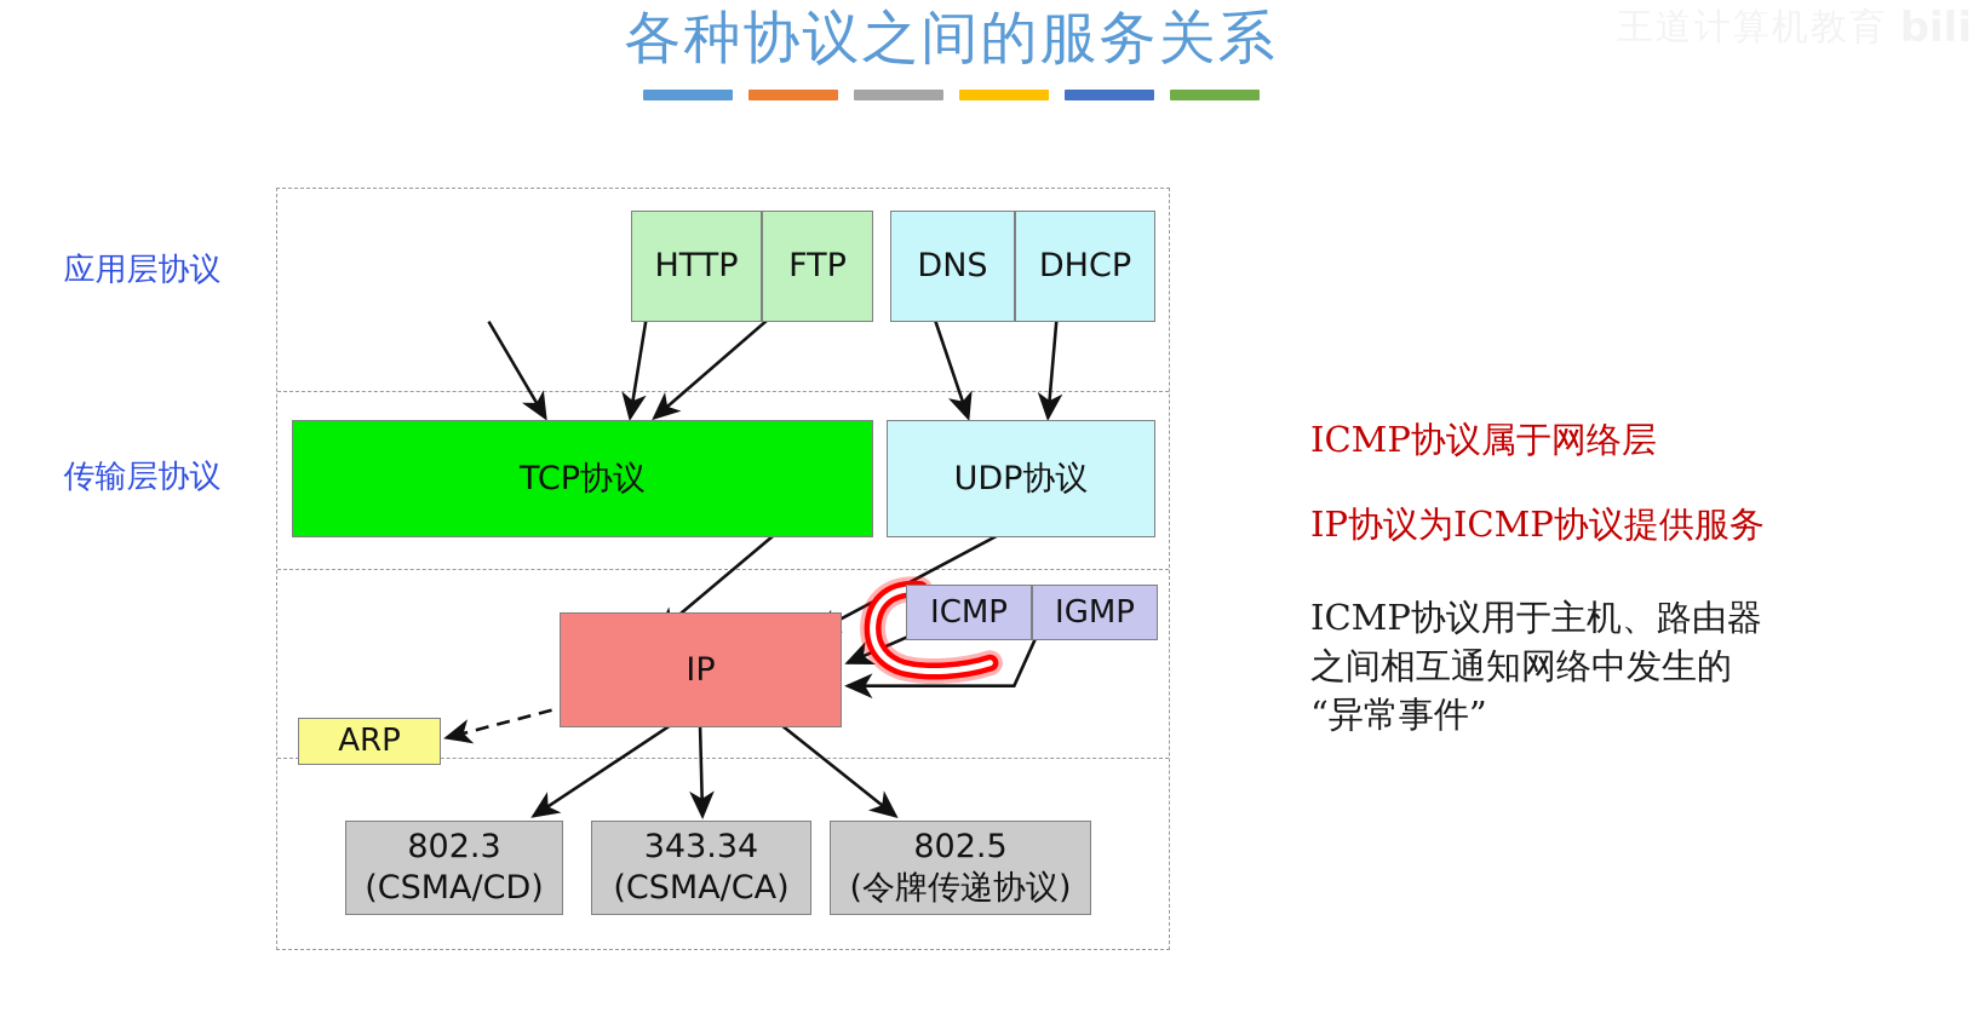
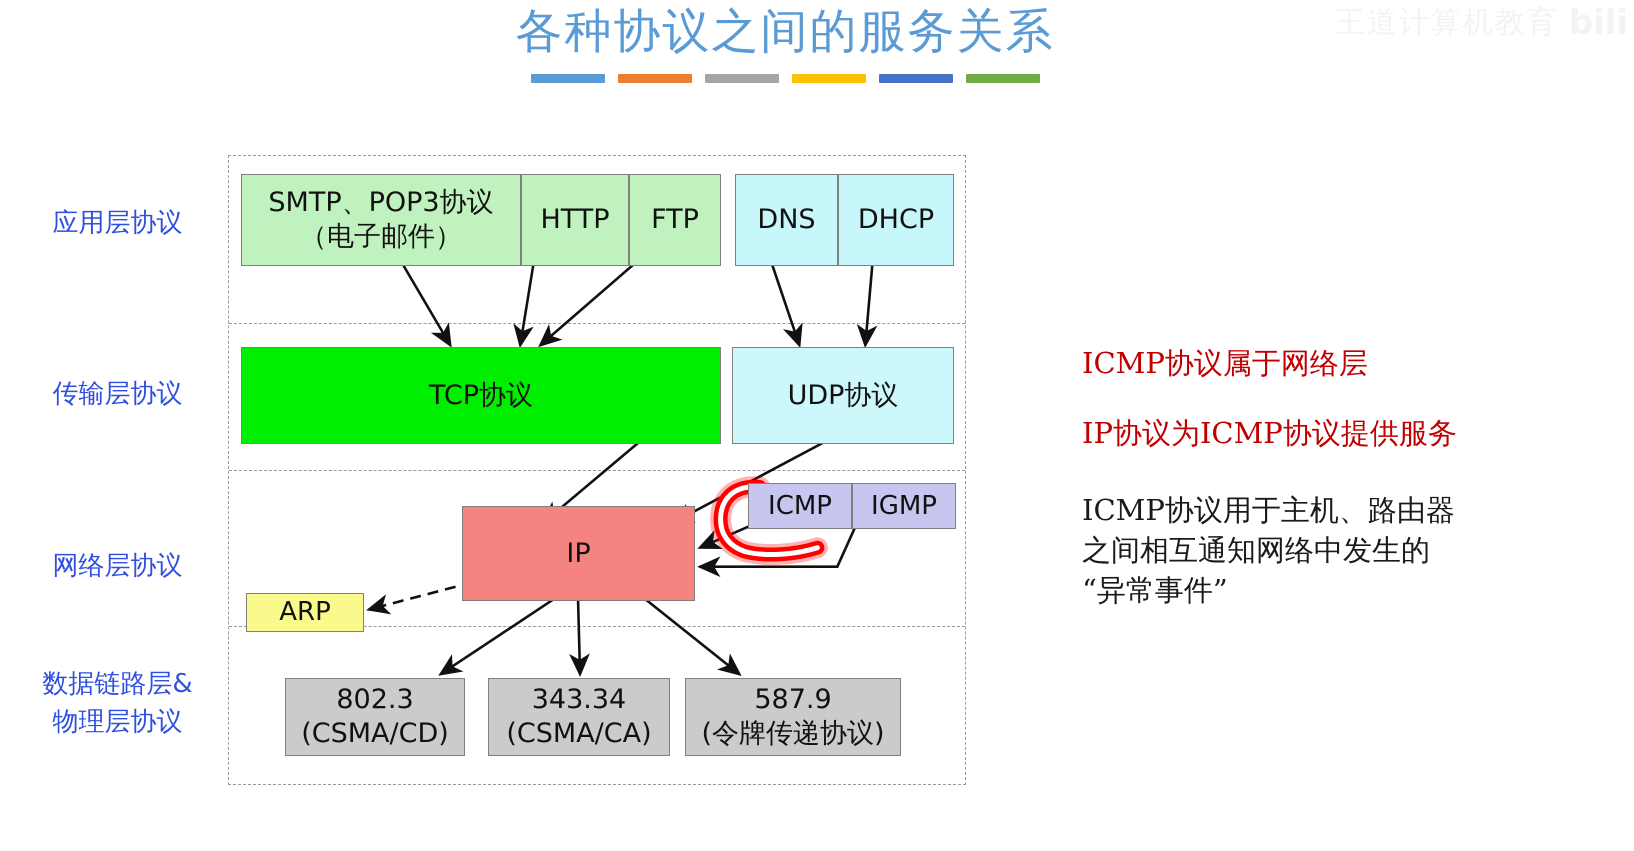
  各种协议之间的服务关系
  应用层协议
  传输层协议
+ 网络层协议
+ 数据链路层&
+ 物理层协议
+ SMTP、POP3协议
+ （电子邮件）
  HTTP
  FTP
  DNS
  DHCP
  TCP协议
  UDP协议
  IP
  ICMP
  IGMP
  ARP
  802.3
  (CSMA/CD)
  343.34
  (CSMA/CA)
- 802.5
+ 587.9
  (令牌传递协议)
  ICMP协议属于网络层
  IP协议为ICMP协议提供服务
  ICMP协议用于主机、路由器
  之间相互通知网络中发生的
  “异常事件”
